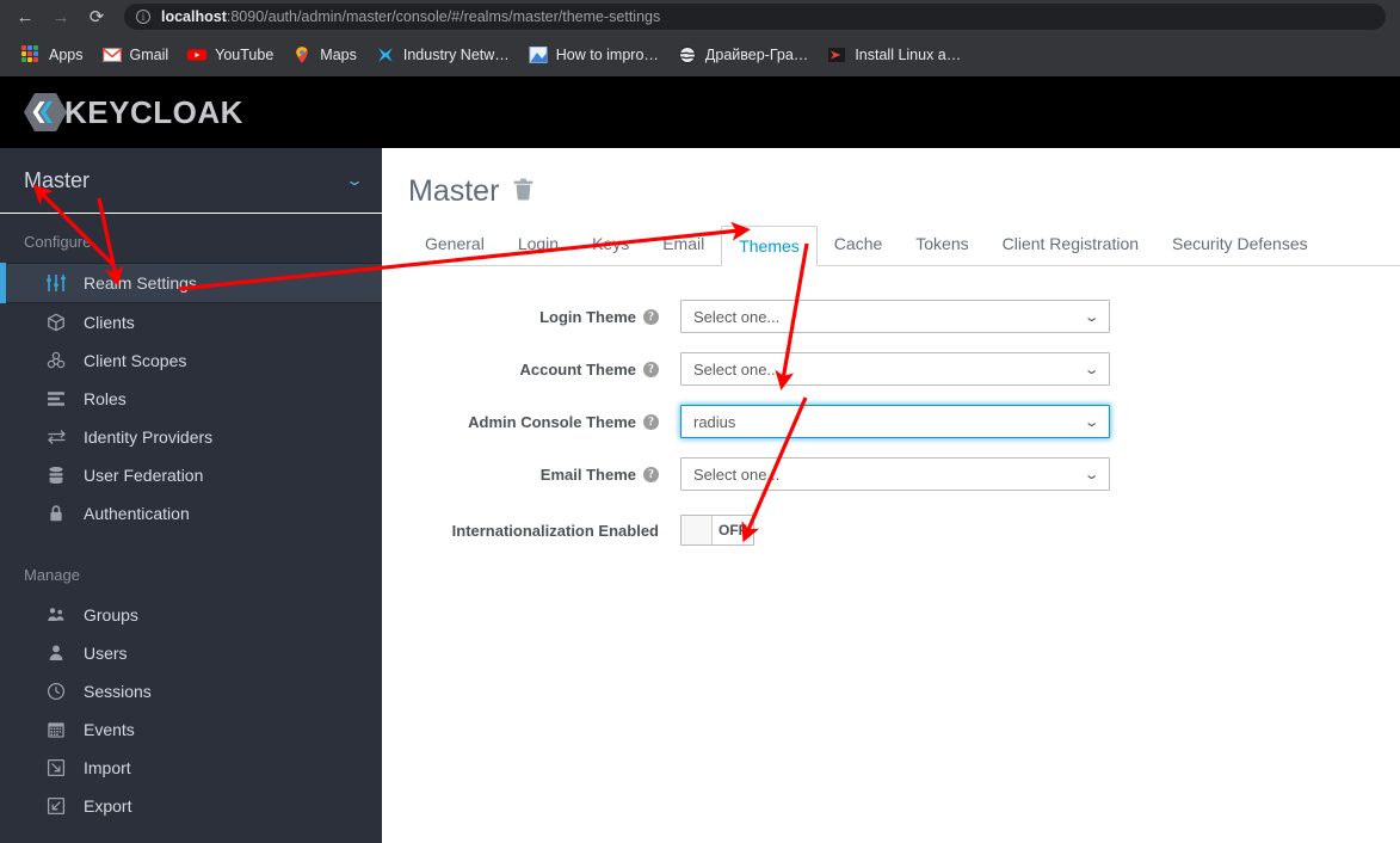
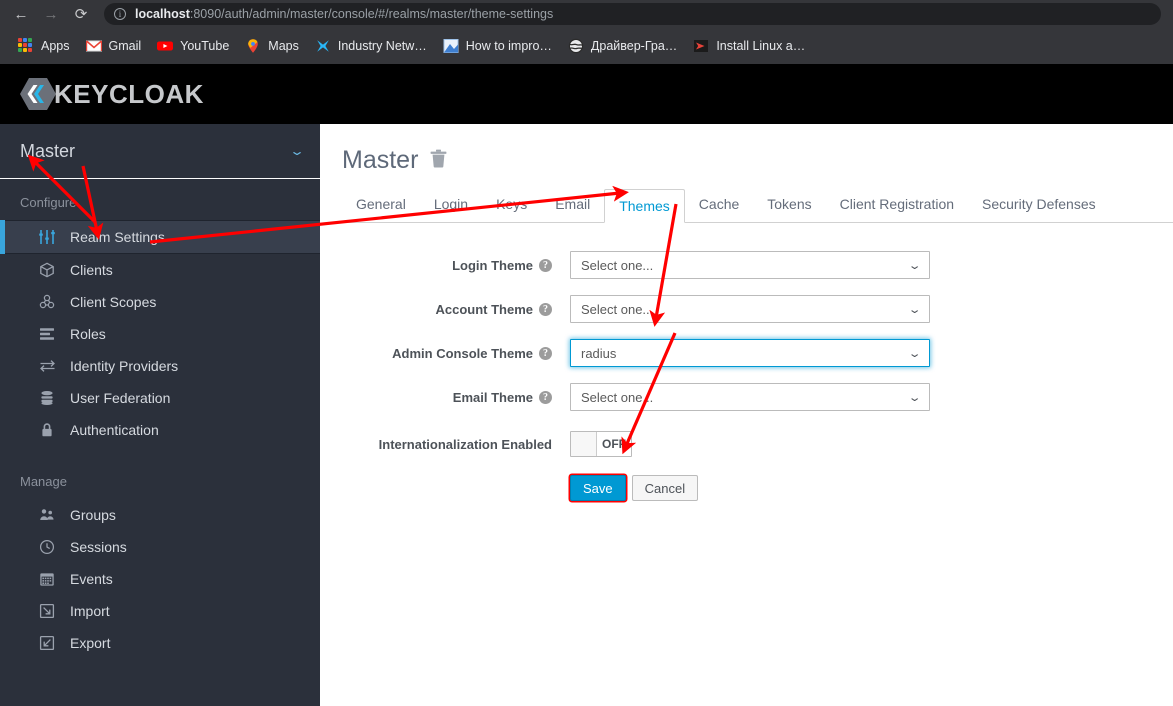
  ←
  →
  ⟳
  i
  localhost:8090/auth/admin/master/console/#/realms/master/theme-settings
  Apps
  Gmail
  YouTube
  Maps
  Industry Netw…
  How to impro…
  Драйвер-Гра…
  Install Linux a…
  KEYCLOAK
  Master
  ⌄
  Configure
  Realm Settings
  Clients
  Client Scopes
  Roles
  Identity Providers
  User Federation
  Authentication
  Manage
  Groups
- Users
  Sessions
  Events
  Import
  Export
  Master
  General
  Login
  Email
  Themes
  Cache
  Tokens
  Client Registration
  Security Defenses
  Login Theme
  ?
  Select one...
  ⌄
  Account Theme
  ?
  Select one...
  ⌄
  Admin Console Theme
  ?
  radius
  ⌄
  Email Theme
  ?
  Select one..
  ⌄
  Internationalization Enabled
  OFF
+ Save
+ Cancel
